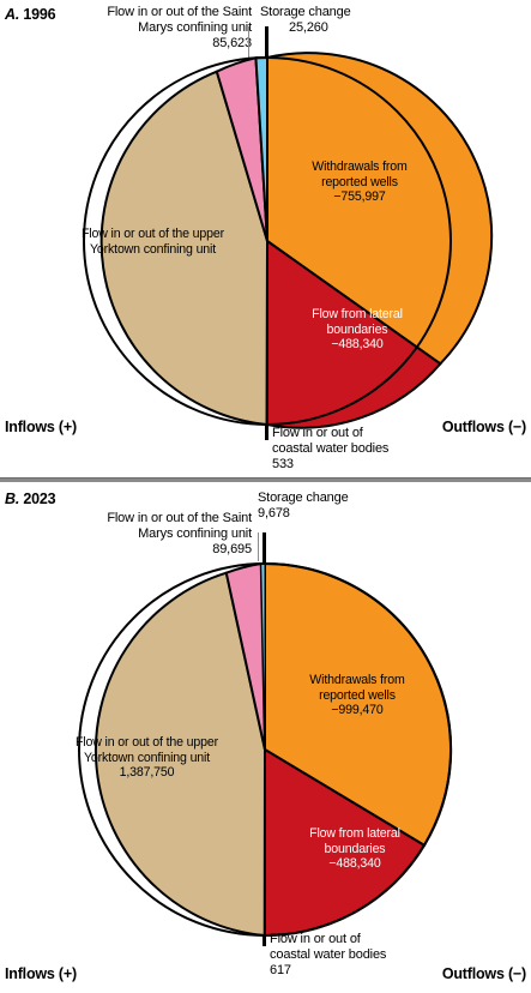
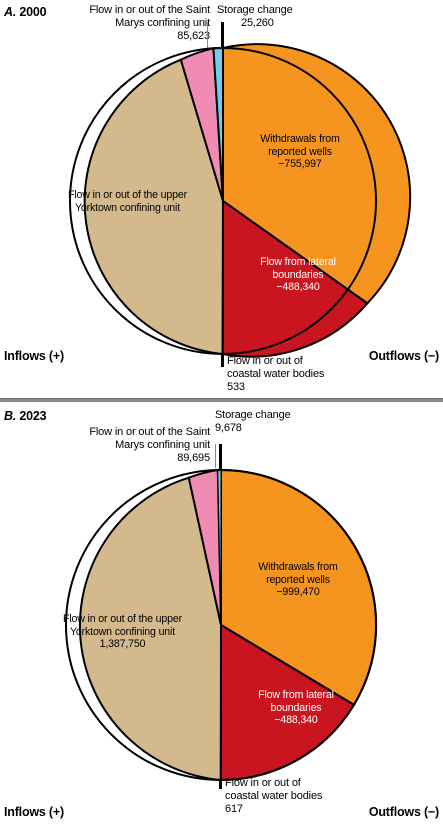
- A. 1996
+ A. 2000
  Flow in or out of the Saint
  Marys confining unit
  85,62
  Storage change
  25,260
  Flow in or out of the upper
  Yorktown confining unit
  Withdrawals from
  reported wells
  −755,997
  Flow from lateral
  boundaries
  −488,340
  Flow in or out of
  coastal water bodies
  533
  Inflows (+)
  Outflows (−)
  B. 2023
  Flow in or out of the Saint
  Marys confining unit
  89,695
  Storage change
  9,678
  Flow in or out of the upper
  Yorktown confining unit
  1,387,750
  Withdrawals from
  reported wells
  −999,470
  Flow from lateral
  boundaries
  −488,340
  Flow in or out of
  coastal water bodies
  617
  Inflows (+)
  Outflows (−)
